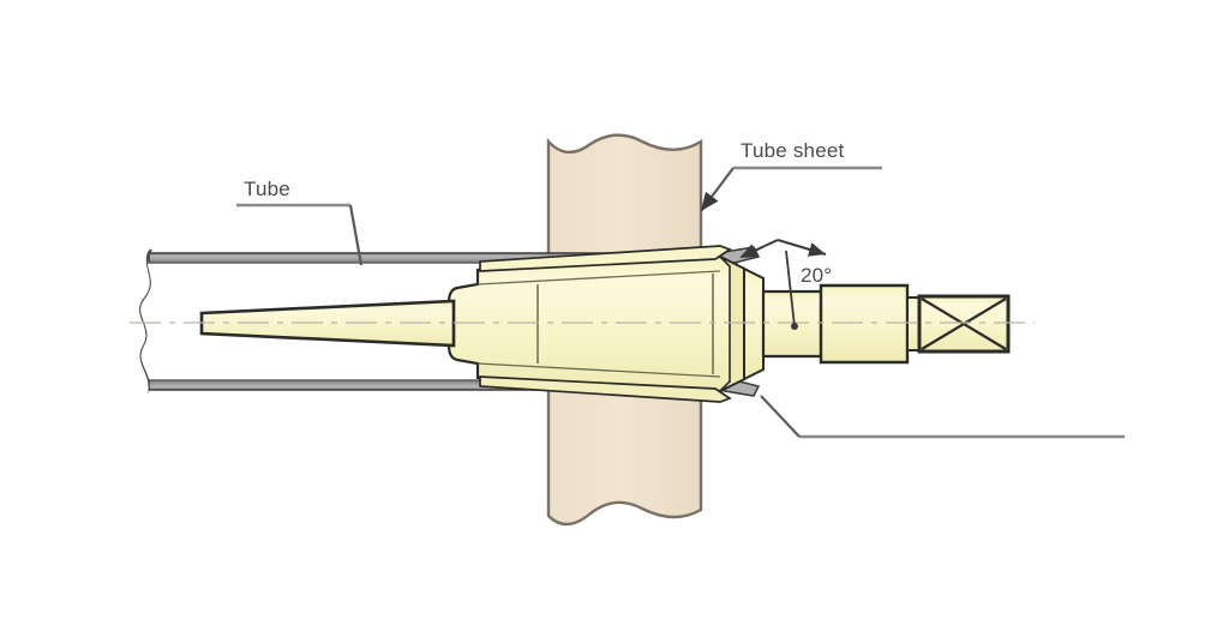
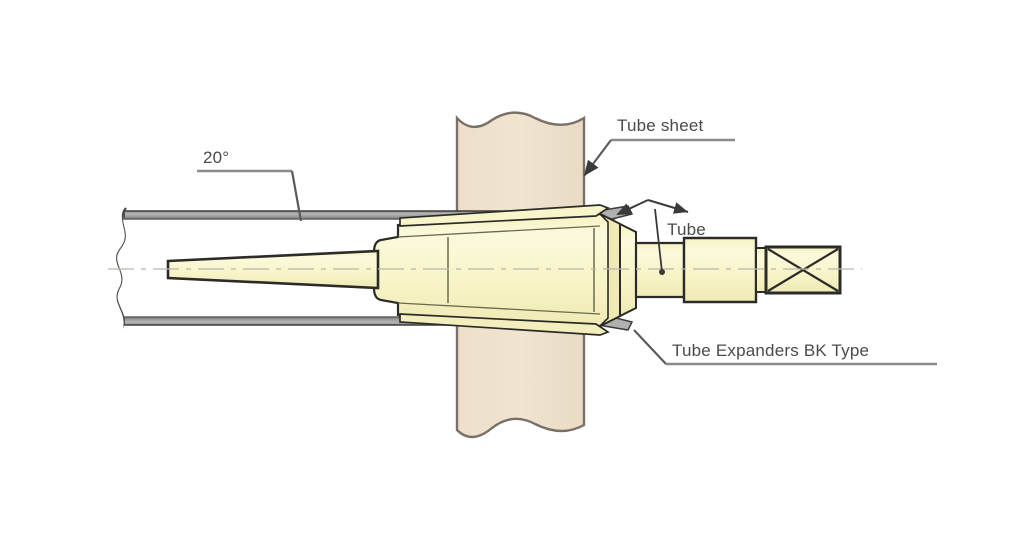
- Tube
+ 20°
  Tube sheet
+ Tube Expanders BK Type
- 20°
+ Tube
